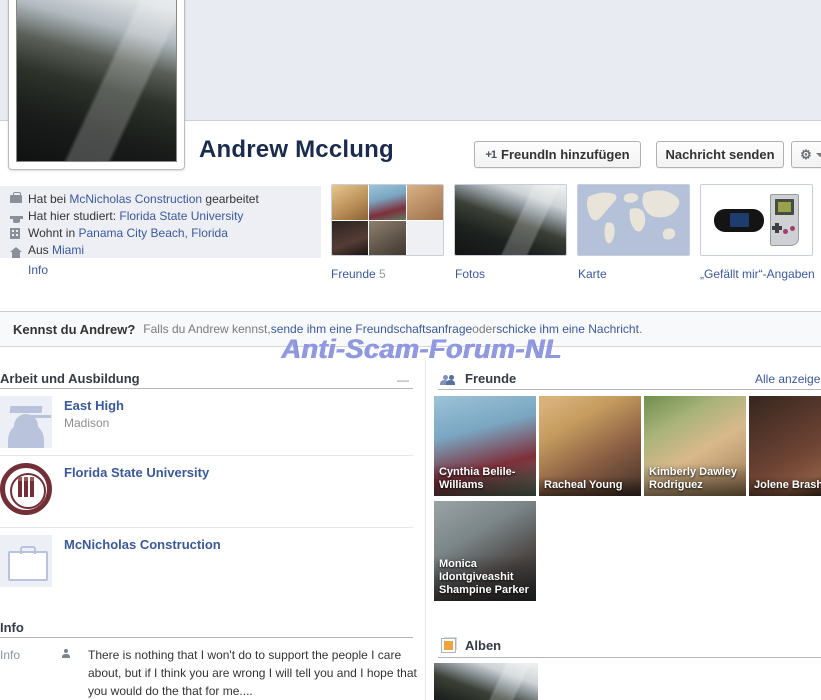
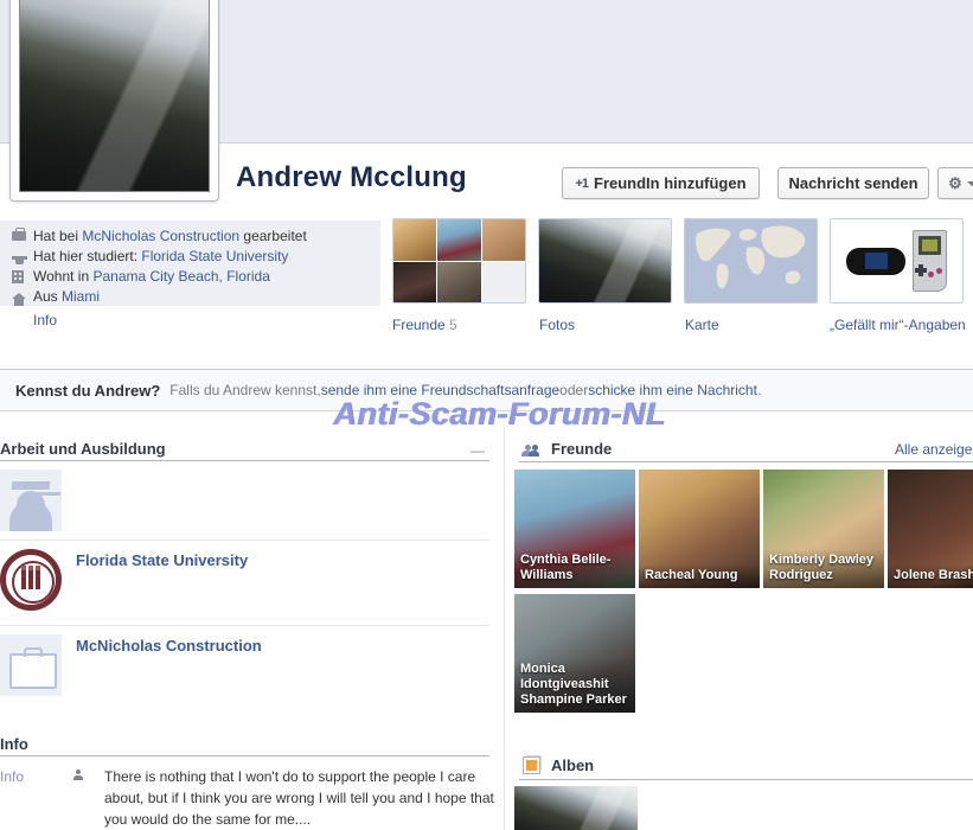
  Andrew Mcclung
  +1
  FreundIn hinzufügen
  Nachricht senden
  ⚙
  Hat bei McNicholas Construction gearbeitet
  Hat hier studiert: Florida State University
  Wohnt in Panama City Beach, Florida
  Aus Miami
  Info
  Freunde 5
  Fotos
  Karte
  „Gefällt mir“-Angaben
  Kennst du Andrew?
  Falls du Andrew kennst,
  sende ihm eine Freundschaftsanfrage
  oder
  schicke ihm eine Nachricht
  .
  Anti-Scam-Forum-NL
  Arbeit und Ausbildung
  —
- East High
- Madison
  Florida State University
  McNicholas Construction
  Info
  Info
- There is nothing that I won't do to support the people I care about, but if I think you are wrong I will tell you and I hope that you would do the that for me....
+ There is nothing that I won't do to support the people I care about, but if I think you are wrong I will tell you and I hope that you would do the same for me....
  Freunde
  Alle anzeige
  Cynthia Belile-Williams
  Racheal Young
  Kimberly Dawley Rodriguez
  Jolene Brash
  Monica Idontgiveashit Shampine Parker
  Alben
